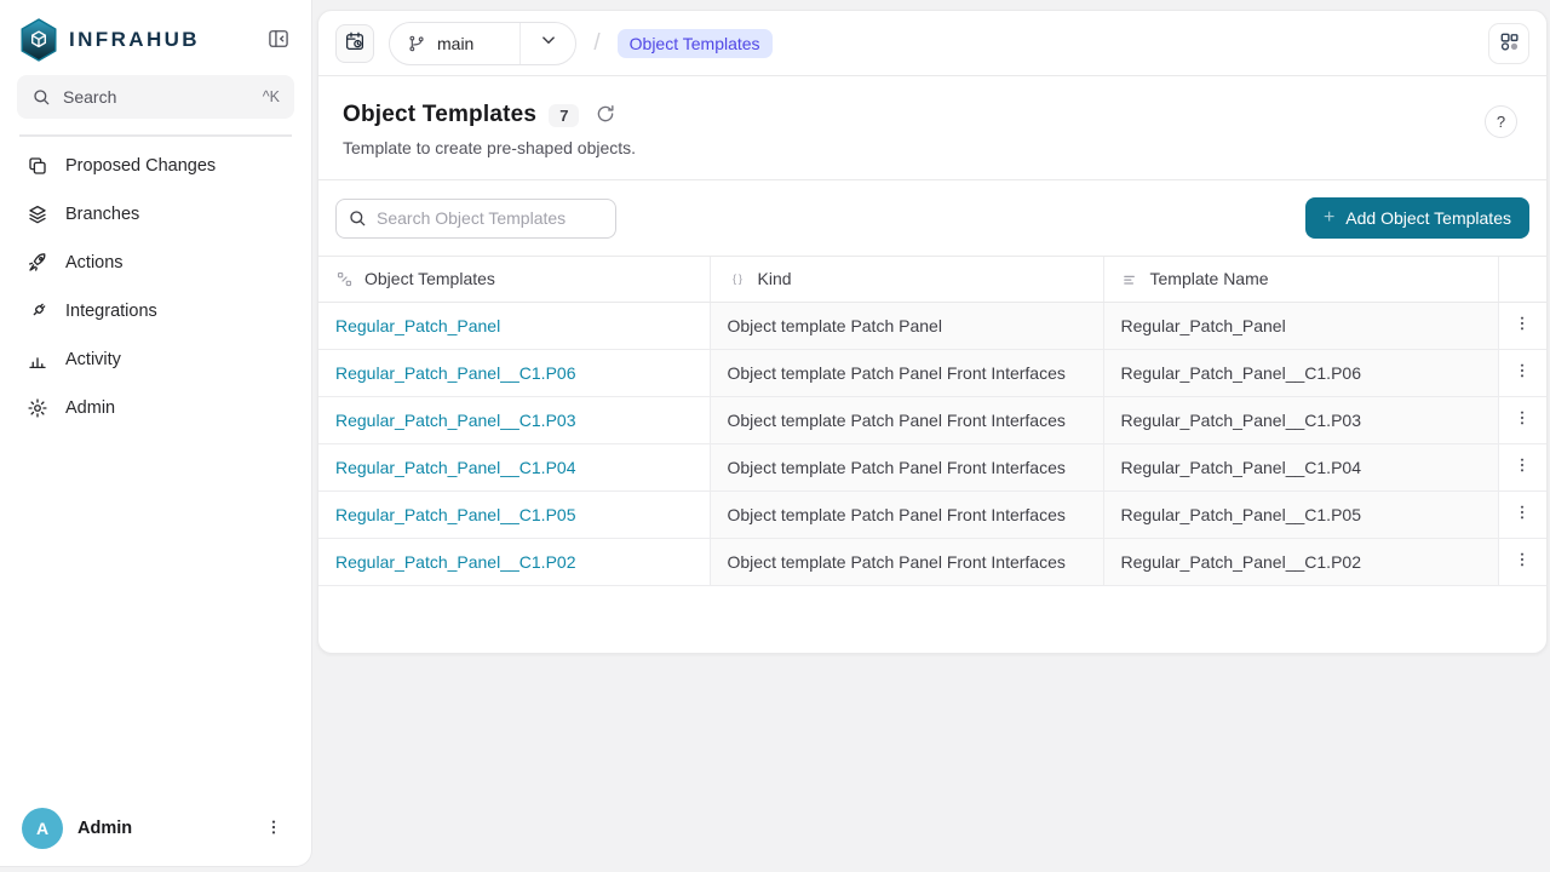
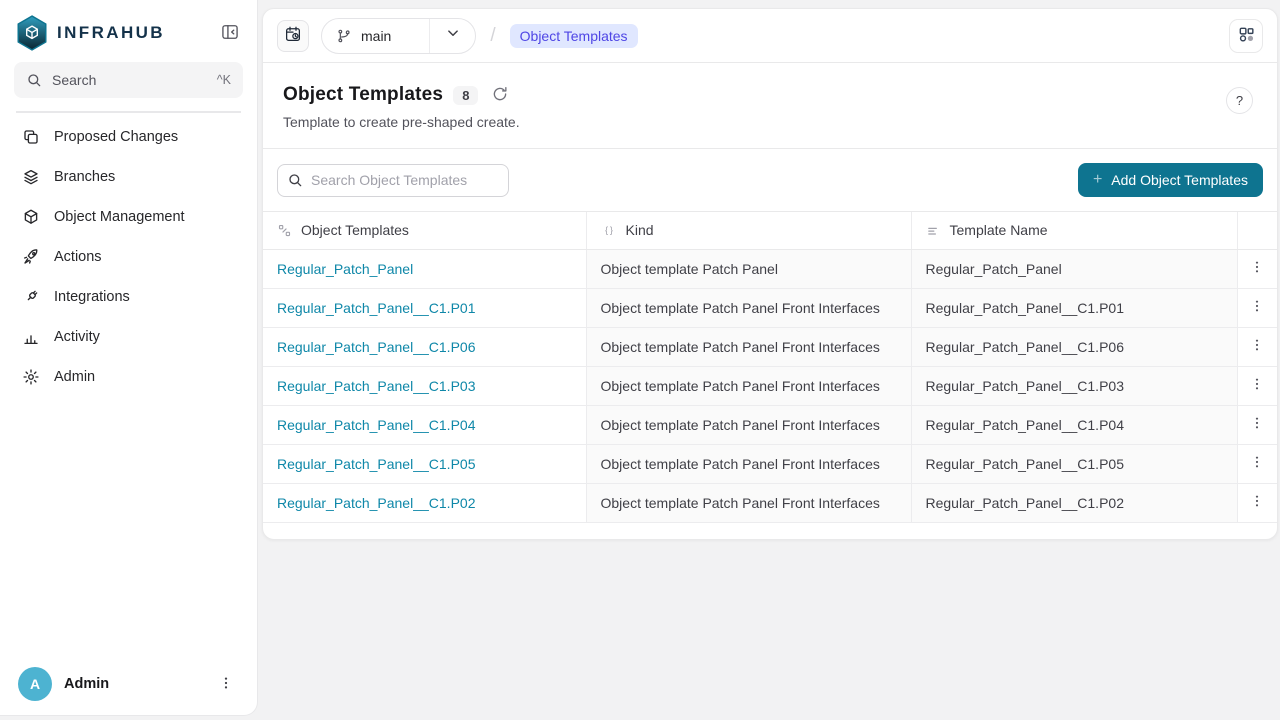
  INFRAHUB
  Search
  ^K
  Proposed Changes
  Branches
+ Object Management
  Actions
  Integrations
  Activity
  Admin
  A
  Admin
  main
  /
  Object Templates
  Object Templates
- 7
+ 8
- Template to create pre-shaped objects.
+ Template to create pre-shaped create.
  ?
  Search Object Templates
  +
  Add Object Templates
  Object Templates	{ } Kind	Template Name
  Regular_Patch_Panel	Object template Patch Panel	Regular_Patch_Panel
+ Regular_Patch_Panel__C1.P01	Object template Patch Panel Front Interfaces	Regular_Patch_Panel__C1.P01
  Regular_Patch_Panel__C1.P06	Object template Patch Panel Front Interfaces	Regular_Patch_Panel__C1.P06
  Regular_Patch_Panel__C1.P03	Object template Patch Panel Front Interfaces	Regular_Patch_Panel__C1.P03
  Regular_Patch_Panel__C1.P04	Object template Patch Panel Front Interfaces	Regular_Patch_Panel__C1.P04
  Regular_Patch_Panel__C1.P05	Object template Patch Panel Front Interfaces	Regular_Patch_Panel__C1.P05
  Regular_Patch_Panel__C1.P02	Object template Patch Panel Front Interfaces	Regular_Patch_Panel__C1.P02
